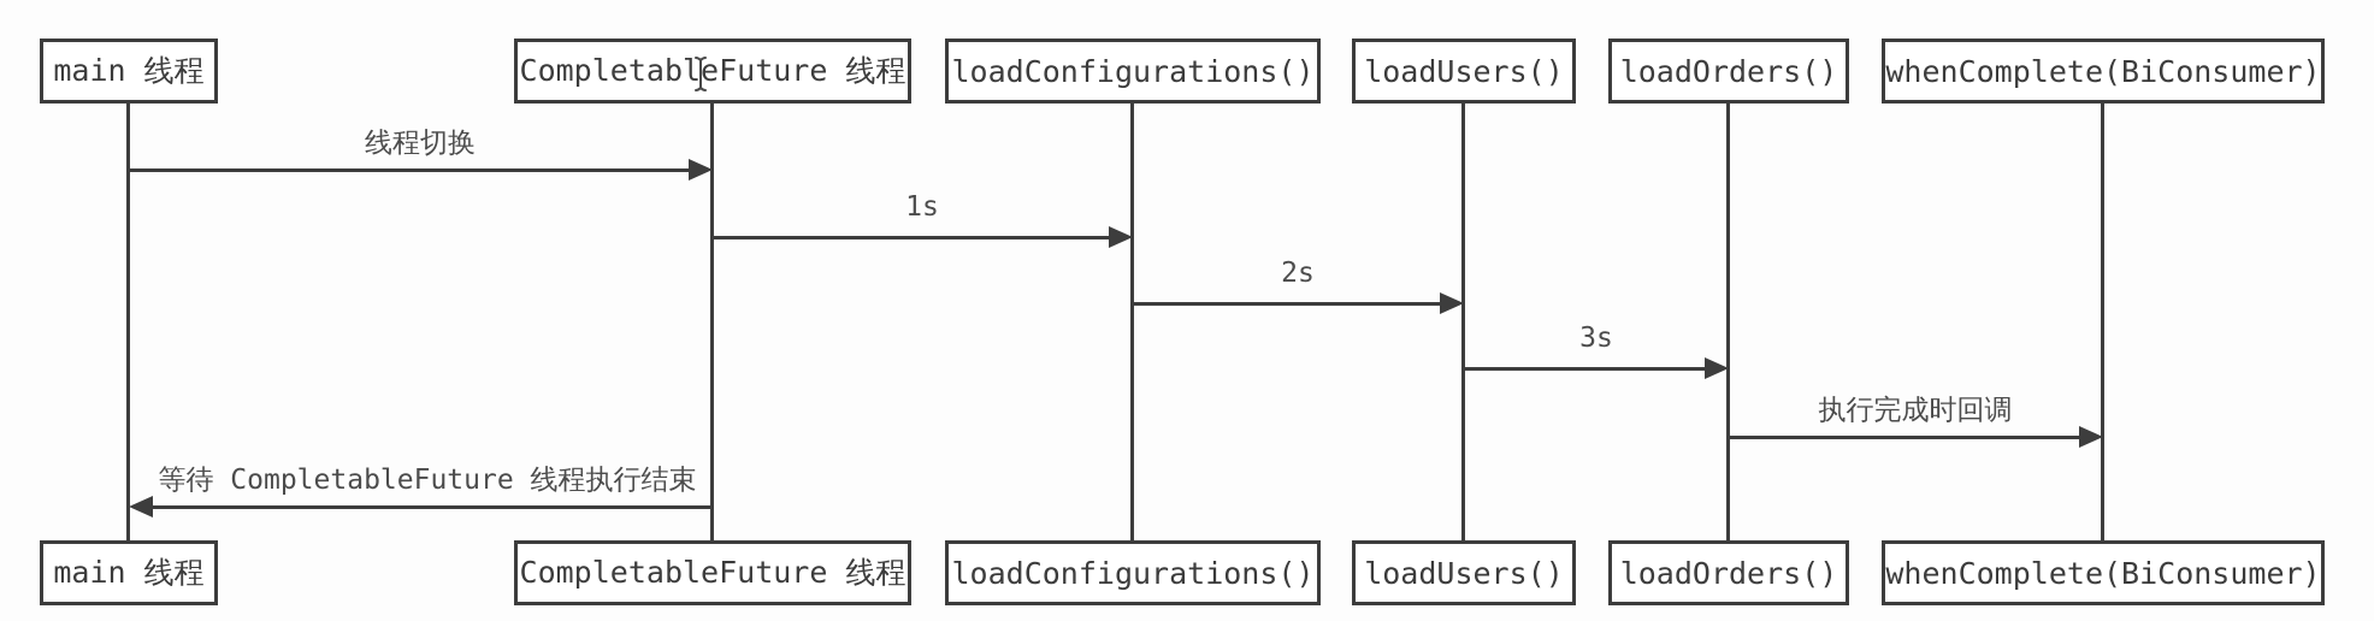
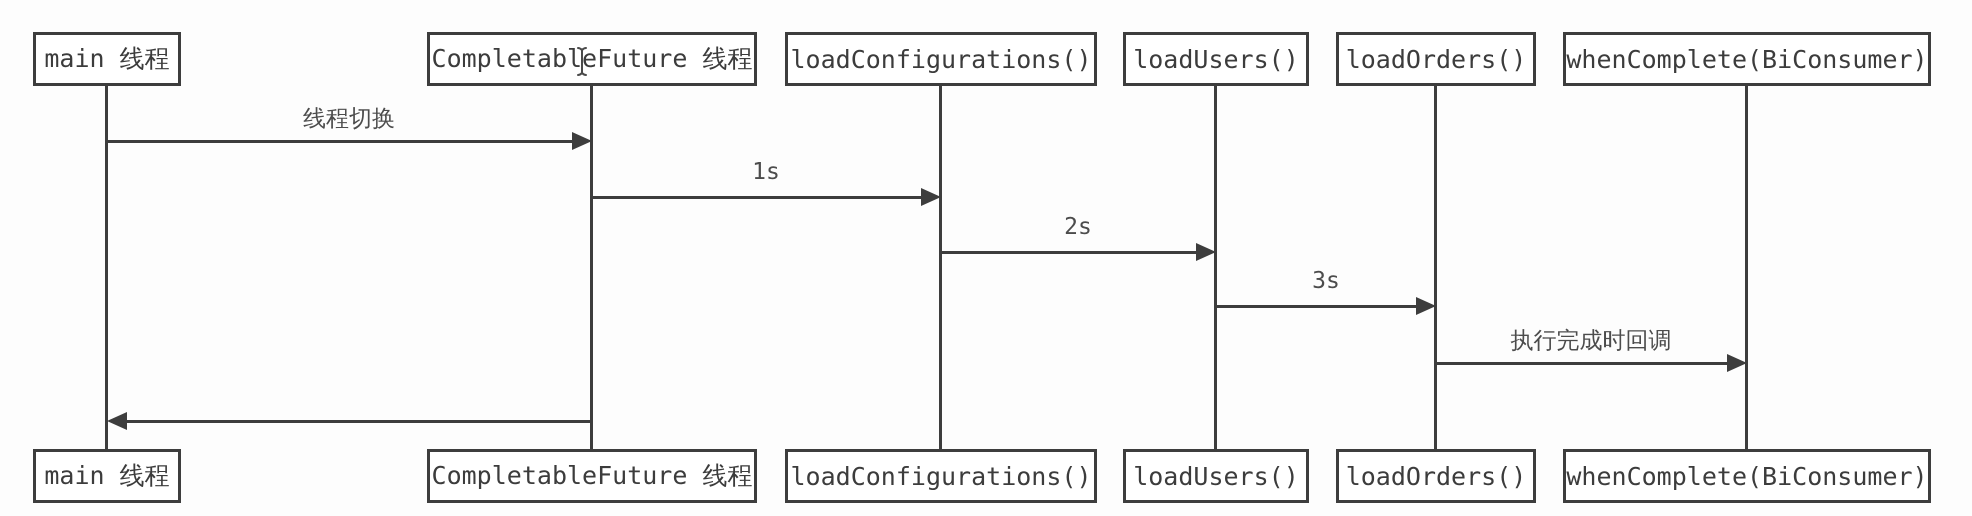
  main 线程
  CompletableFuture 线程
  loadConfigurations()
  loadUsers()
  loadOrders()
  whenComplete(BiConsumer)
  线程切换
  1s
  2s
  3s
  执行完成时回调
- 等待 CompletableFuture 线程执行结束
  main 线程
  CompletableFuture 线程
  loadConfigurations()
  loadUsers()
  loadOrders()
  whenComplete(BiConsumer)
